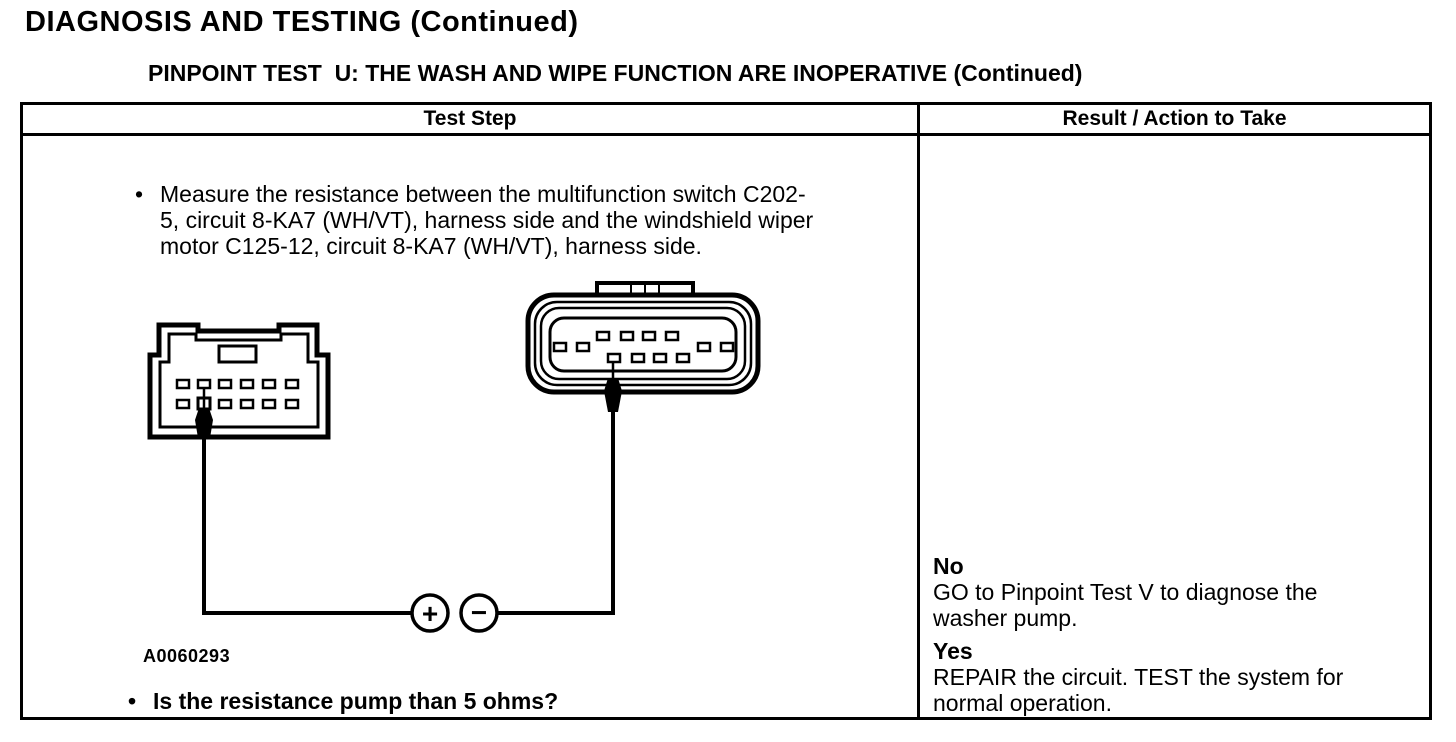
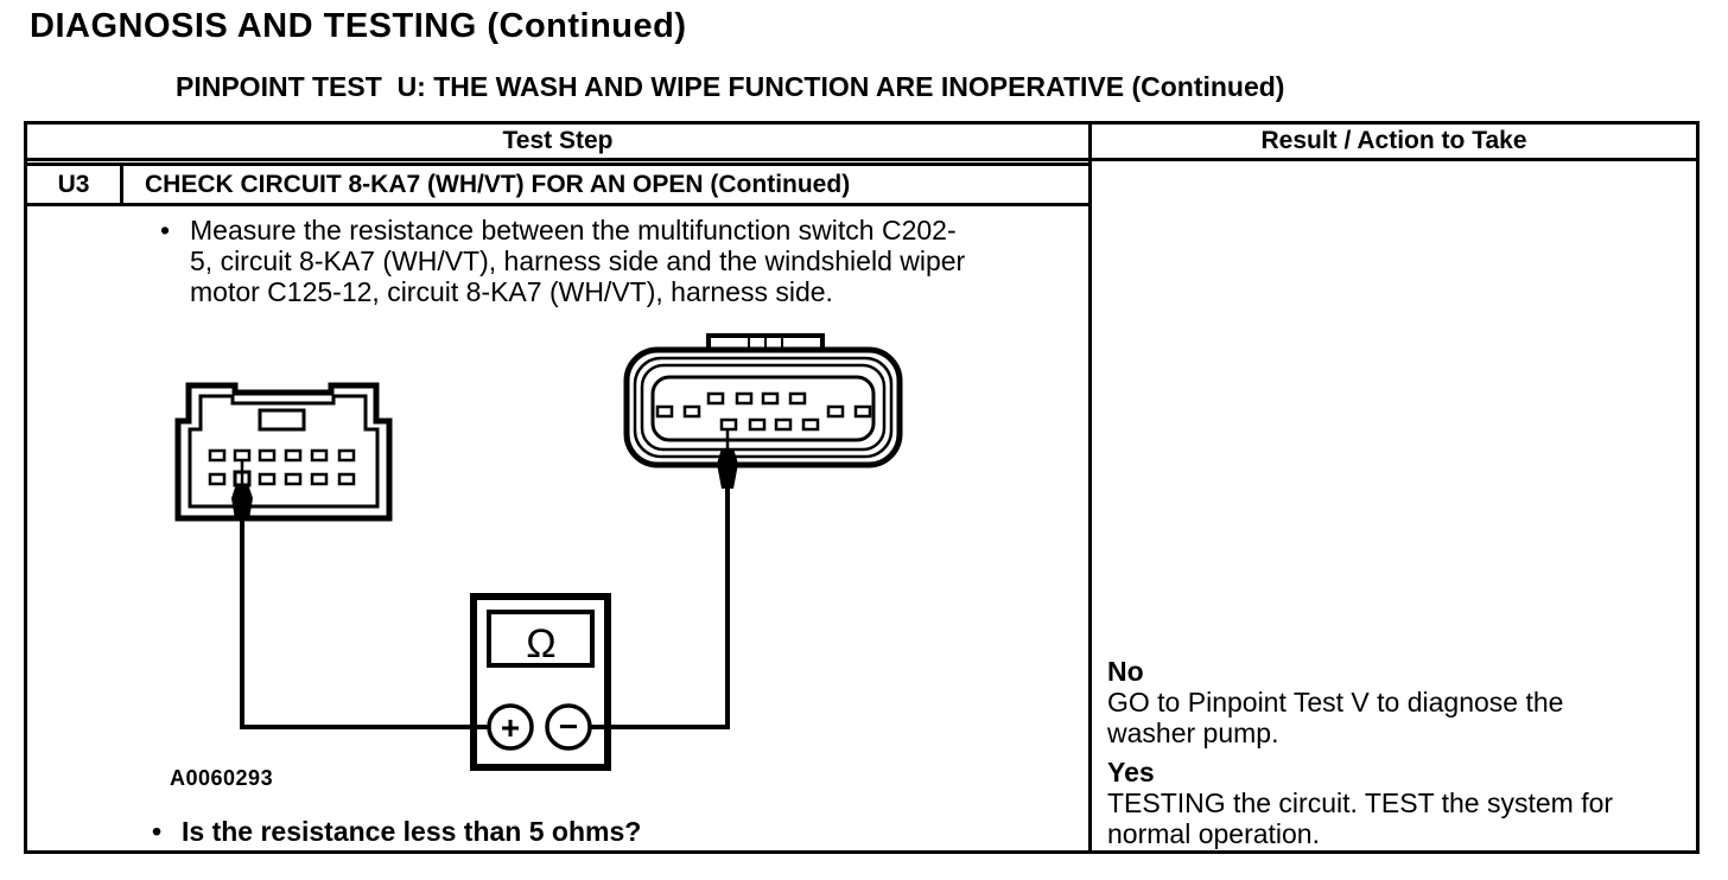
  DIAGNOSIS AND TESTING (Continued)
  PINPOINT TEST U: THE WASH AND WIPE FUNCTION ARE INOPERATIVE (Continued)
  Test Step
  Result / Action to Take
+ U3
+ CHECK CIRCUIT 8-KA7 (WH/VT) FOR AN OPEN (Continued)
  •
  Measure the resistance between the multifunction switch C202-5, circuit 8-KA7 (WH/VT), harness side and the windshield wiper motor C125-12, circuit 8-KA7 (WH/VT), harness side.
+ Ω
  +
  −
  A0060293
  •
- Is the resistance pump than 5 ohms?
+ Is the resistance less than 5 ohms?
  No
  GO to Pinpoint Test V to diagnose the washer pump.
  Yes
- REPAIR the circuit. TEST the system for normal operation.
+ TESTING the circuit. TEST the system for normal operation.
